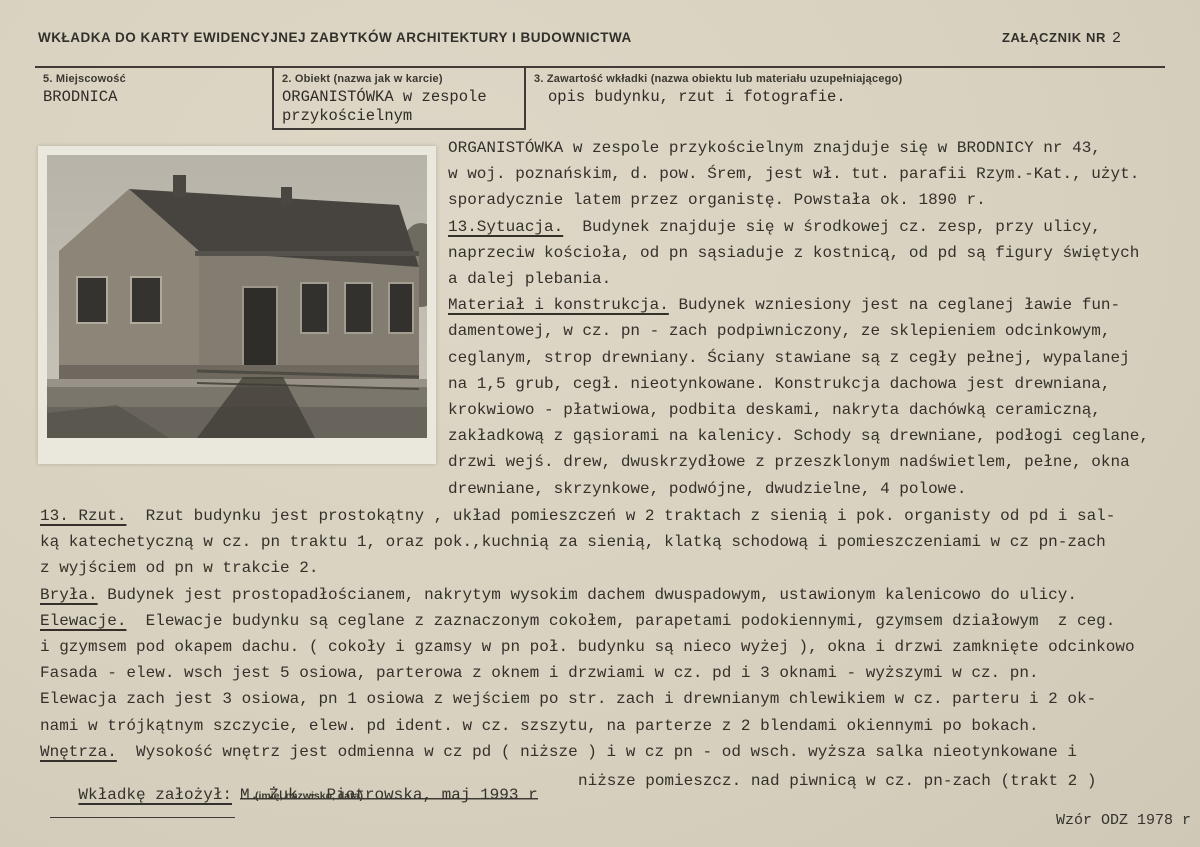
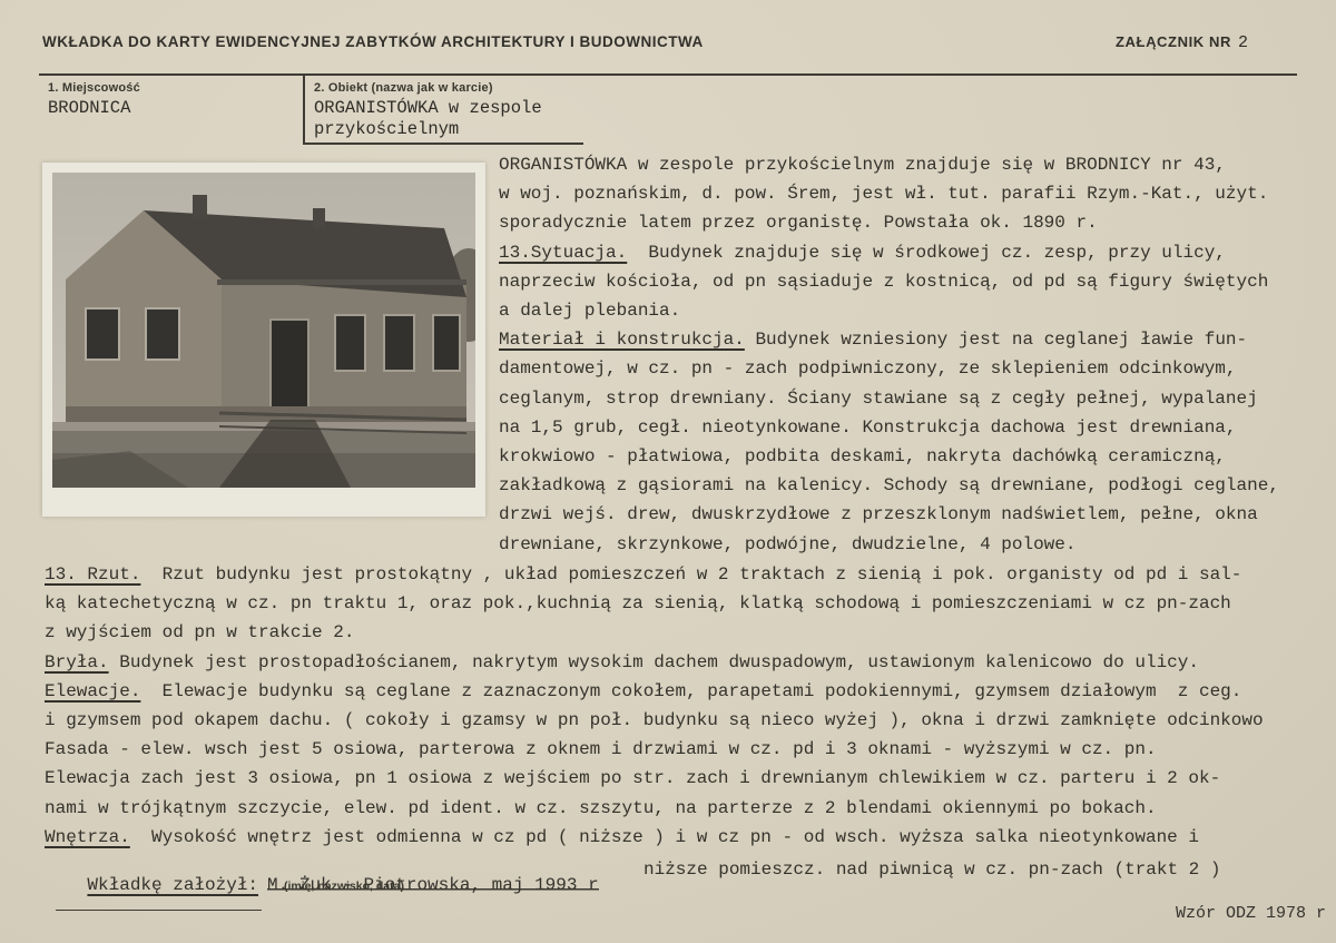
  WKŁADKA DO KARTY EWIDENCYJNEJ ZABYTKÓW ARCHITEKTURY I BUDOWNICTWA
  ZAŁĄCZNIK NR 2
- 5. Miejscowość
+ 1. Miejscowość
  BRODNICA
  2. Obiekt (nazwa jak w karcie)
  ORGANISTÓWKA w zespole
  przykościelnym
- 3. Zawartość wkładki (nazwa obiektu lub materiału uzupełniającego)
- opis budynku, rzut i fotografie.
  ORGANISTÓWKA w zespole przykościelnym znajduje się w BRODNICY nr 43,
  w woj. poznańskim, d. pow. Śrem, jest wł. tut. parafii Rzym.-Kat., użyt.
  sporadycznie latem przez organistę. Powstała ok. 1890 r.
  13.Sytuacja. Budynek znajduje się w środkowej cz. zesp, przy ulicy,
  naprzeciw kościoła, od pn sąsiaduje z kostnicą, od pd są figury świętych
  a dalej plebania.
  Materiał i konstrukcja. Budynek wzniesiony jest na ceglanej ławie fun-
  damentowej, w cz. pn - zach podpiwniczony, ze sklepieniem odcinkowym,
  ceglanym, strop drewniany. Ściany stawiane są z cegły pełnej, wypalanej
  na 1,5 grub, cegł. nieotynkowane. Konstrukcja dachowa jest drewniana,
  krokwiowo - płatwiowa, podbita deskami, nakryta dachówką ceramiczną,
  zakładkową z gąsiorami na kalenicy. Schody są drewniane, podłogi ceglane,
  drzwi wejś. drew, dwuskrzydłowe z przeszklonym nadświetlem, pełne, okna
  drewniane, skrzynkowe, podwójne, dwudzielne, 4 polowe.
  13. Rzut. Rzut budynku jest prostokątny , układ pomieszczeń w 2 traktach z sienią i pok. organisty od pd i sal-
  ką katechetyczną w cz. pn traktu 1, oraz pok.,kuchnią za sienią, klatką schodową i pomieszczeniami w cz pn-zach
  z wyjściem od pn w trakcie 2.
  Bryła. Budynek jest prostopadłościanem, nakrytym wysokim dachem dwuspadowym, ustawionym kalenicowo do ulicy.
  Elewacje. Elewacje budynku są ceglane z zaznaczonym cokołem, parapetami podokiennymi, gzymsem działowym z ceg.
  i gzymsem pod okapem dachu. ( cokoły i gzamsy w pn poł. budynku są nieco wyżej ), okna i drzwi zamknięte odcinkowo
  Fasada - elew. wsch jest 5 osiowa, parterowa z oknem i drzwiami w cz. pd i 3 oknami - wyższymi w cz. pn.
  Elewacja zach jest 3 osiowa, pn 1 osiowa z wejściem po str. zach i drewnianym chlewikiem w cz. parteru i 2 ok-
  nami w trójkątnym szczycie, elew. pd ident. w cz. szszytu, na parterze z 2 blendami okiennymi po bokach.
  Wnętrza. Wysokość wnętrz jest odmienna w cz pd ( niższe ) i w cz pn - od wsch. wyższa salka nieotynkowane i
  niższe pomieszcz. nad piwnicą w cz. pn-zach (trakt 2 )
  Wkładkę założył: M. Żuk - Piotrowska, maj 1993 r
  (imię, nazwisko, data)
  Wzór ODZ 1978 r
